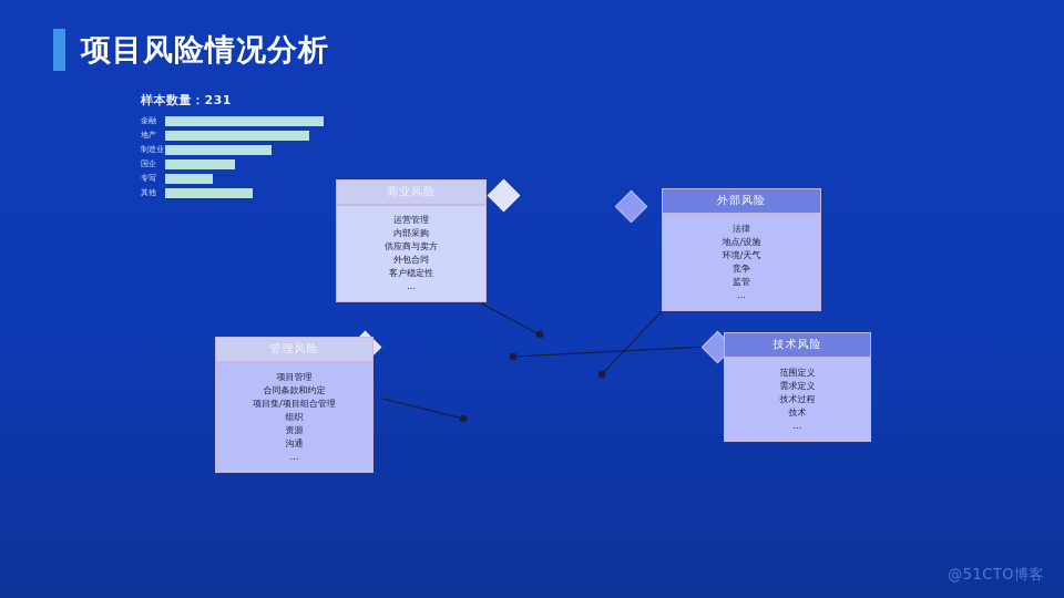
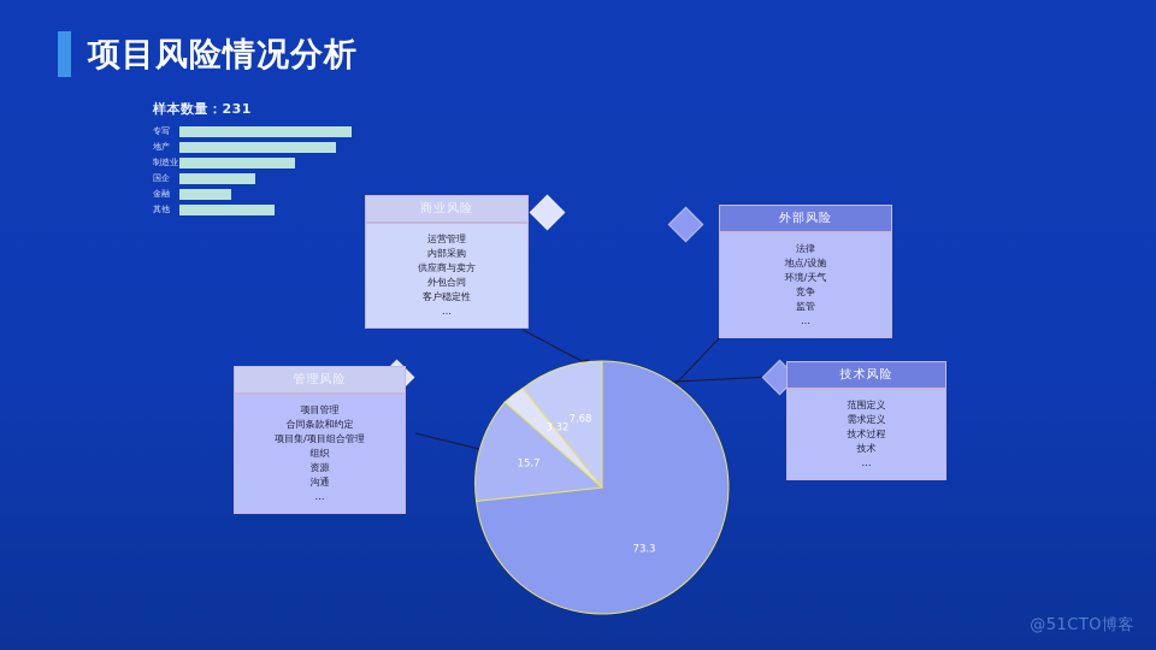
  项目风险情况分析
  样本数量：231
- 金融
+ 专写
  地产
  制造业
  国企
- 专写
+ 金融
  其他
+ 73.3
+ 15.7
+ 3.32
+ 7.68
  商业风险
  运营管理
  内部采购
  供应商与卖方
  外包合同
  客户稳定性
  …
  外部风险
  法律
  地点/设施
  环境/天气
  竞争
  监管
  …
  管理风险
  项目管理
  合同条款和约定
  项目集/项目组合管理
  组织
  资源
  沟通
  …
  技术风险
  范围定义
  需求定义
  技术过程
  技术
  …
  @51CTO博客
